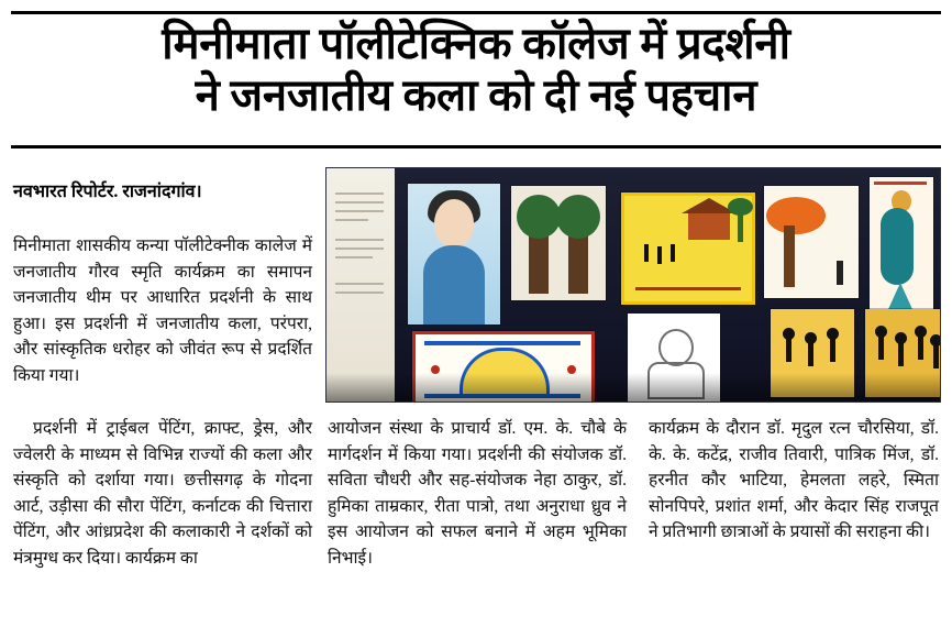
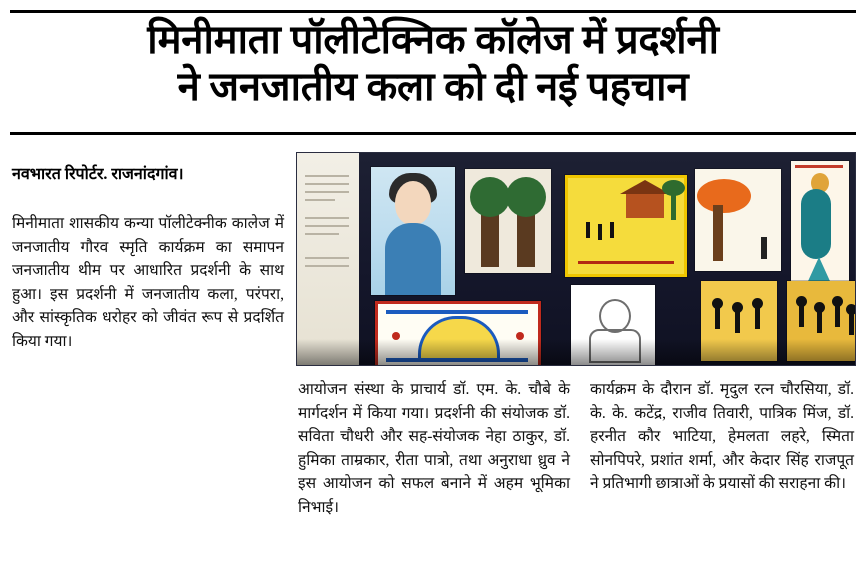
  मिनीमाता पॉलीटेक्निक कॉलेज में प्रदर्शनी
  ने जनजातीय कला को दी नई पहचान
  नवभारत रिपोर्टर. राजनांदगांव।
  मिनीमाता शासकीय कन्या पॉलीटेक्नीक कालेज में जनजातीय गौरव स्मृति कार्यक्रम का समापन जनजातीय थीम पर आधारित प्रदर्शनी के साथ हुआ। इस प्रदर्शनी में जनजातीय कला, परंपरा, और सांस्कृतिक धरोहर को जीवंत रूप से प्रदर्शित किया गया।
- प्रदर्शनी में ट्राईबल पेंटिंग, क्राफ्ट, ड्रेस, और ज्वेलरी के माध्यम से विभिन्न राज्यों की कला और संस्कृति को दर्शाया गया। छत्तीसगढ़ के गोदना आर्ट, उड़ीसा की सौरा पेंटिंग, कर्नाटक की चित्तारा पेंटिंग, और आंध्रप्रदेश की कलाकारी ने दर्शकों को मंत्रमुग्ध कर दिया। कार्यक्रम का
  आयोजन संस्था के प्राचार्य डॉ. एम. के. चौबे के मार्गदर्शन में किया गया। प्रदर्शनी की संयोजक डॉ. सविता चौधरी और सह-संयोजक नेहा ठाकुर, डॉ. हुमिका ताम्रकार, रीता पात्रो, तथा अनुराधा ध्रुव ने इस आयोजन को सफल बनाने में अहम भूमिका निभाई।
  कार्यक्रम के दौरान डॉ. मृदुल रत्न चौरसिया, डॉ. के. के. कटेंद्र, राजीव तिवारी, पात्रिक मिंज, डॉ. हरनीत कौर भाटिया, हेमलता लहरे, स्मिता सोनपिपरे, प्रशांत शर्मा, और केदार सिंह राजपूत ने प्रतिभागी छात्राओं के प्रयासों की सराहना की।
